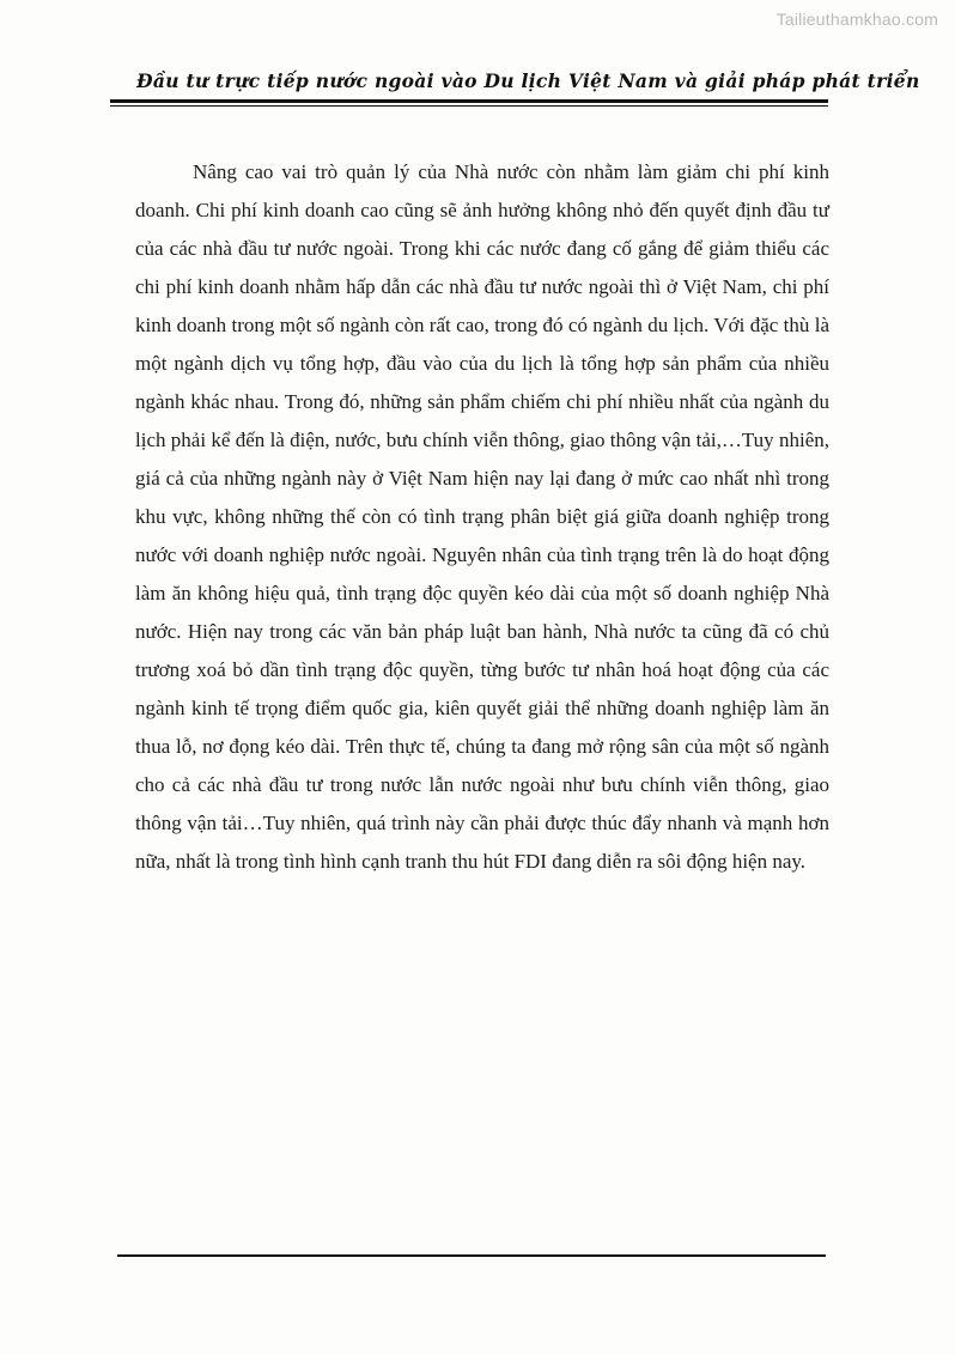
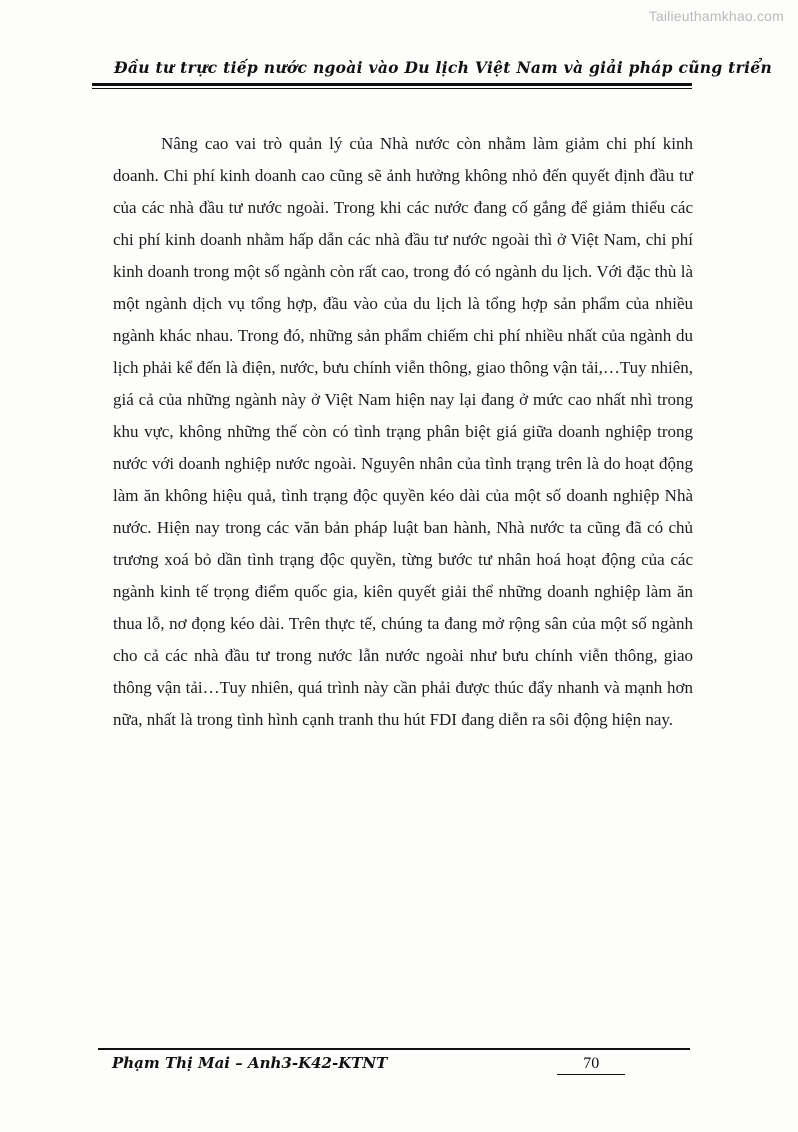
  Tailieuthamkhao.com
- Đầu tư trực tiếp nước ngoài vào Du lịch Việt Nam và giải pháp phát triển
+ Đầu tư trực tiếp nước ngoài vào Du lịch Việt Nam và giải pháp cũng triển
  Nâng cao vai trò quản lý của Nhà nước còn nhằm làm giảm chi phí kinh doanh. Chi phí kinh doanh cao cũng sẽ ảnh hưởng không nhỏ đến quyết định đầu tư của các nhà đầu tư nước ngoài. Trong khi các nước đang cố gắng để giảm thiểu các chi phí kinh doanh nhằm hấp dẫn các nhà đầu tư nước ngoài thì ở Việt Nam, chi phí kinh doanh trong một số ngành còn rất cao, trong đó có ngành du lịch. Với đặc thù là một ngành dịch vụ tổng hợp, đầu vào của du lịch là tổng hợp sản phẩm của nhiều ngành khác nhau. Trong đó, những sản phẩm chiếm chi phí nhiều nhất của ngành du lịch phải kể đến là điện, nước, bưu chính viễn thông, giao thông vận tải,…Tuy nhiên, giá cả của những ngành này ở Việt Nam hiện nay lại đang ở mức cao nhất nhì trong khu vực, không những thế còn có tình trạng phân biệt giá giữa doanh nghiệp trong nước với doanh nghiệp nước ngoài. Nguyên nhân của tình trạng trên là do hoạt động làm ăn không hiệu quả, tình trạng độc quyền kéo dài của một số doanh nghiệp Nhà nước. Hiện nay trong các văn bản pháp luật ban hành, Nhà nước ta cũng đã có chủ trương xoá bỏ dần tình trạng độc quyền, từng bước tư nhân hoá hoạt động của các ngành kinh tế trọng điểm quốc gia, kiên quyết giải thể những doanh nghiệp làm ăn thua lỗ, nơ đọng kéo dài. Trên thực tế, chúng ta đang mở rộng sân của một số ngành cho cả các nhà đầu tư trong nước lẫn nước ngoài như bưu chính viễn thông, giao thông vận tải…Tuy nhiên, quá trình này cần phải được thúc đẩy nhanh và mạnh hơn nữa, nhất là trong tình hình cạnh tranh thu hút FDI đang diễn ra sôi động hiện nay.
+ Phạm Thị Mai – Anh3-K42-KTNT
+ 70
